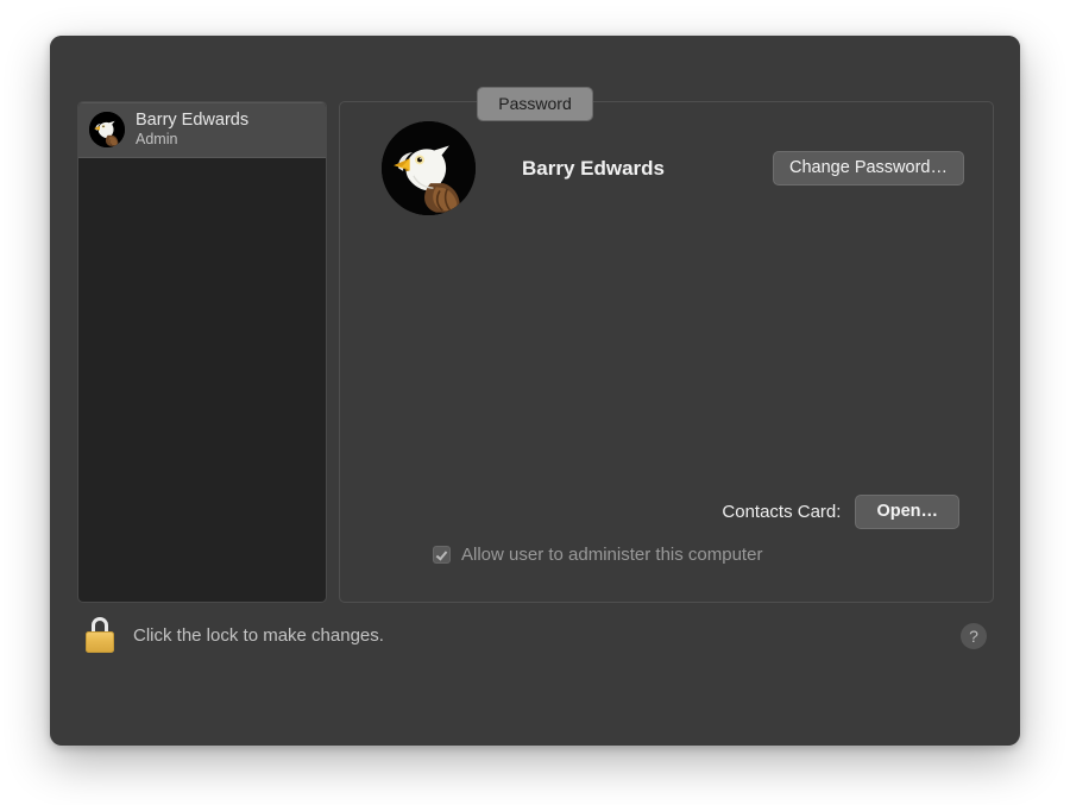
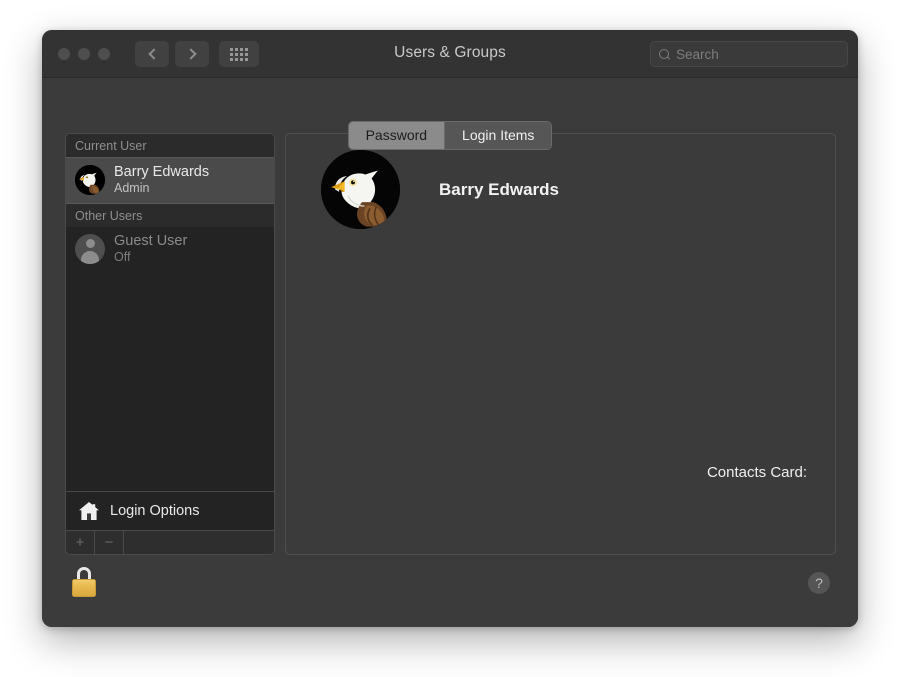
+ Users & Groups
+ Search
  Password
+ Login Items
+ Current User
  Barry Edwards
  Admin
+ Other Users
+ Guest User
+ Off
+ Login Options
+ +
+ −
  Barry Edwards
- Change Password…
  Contacts Card:
- Open…
- Allow user to administer this computer
- Click the lock to make changes.
  ?
